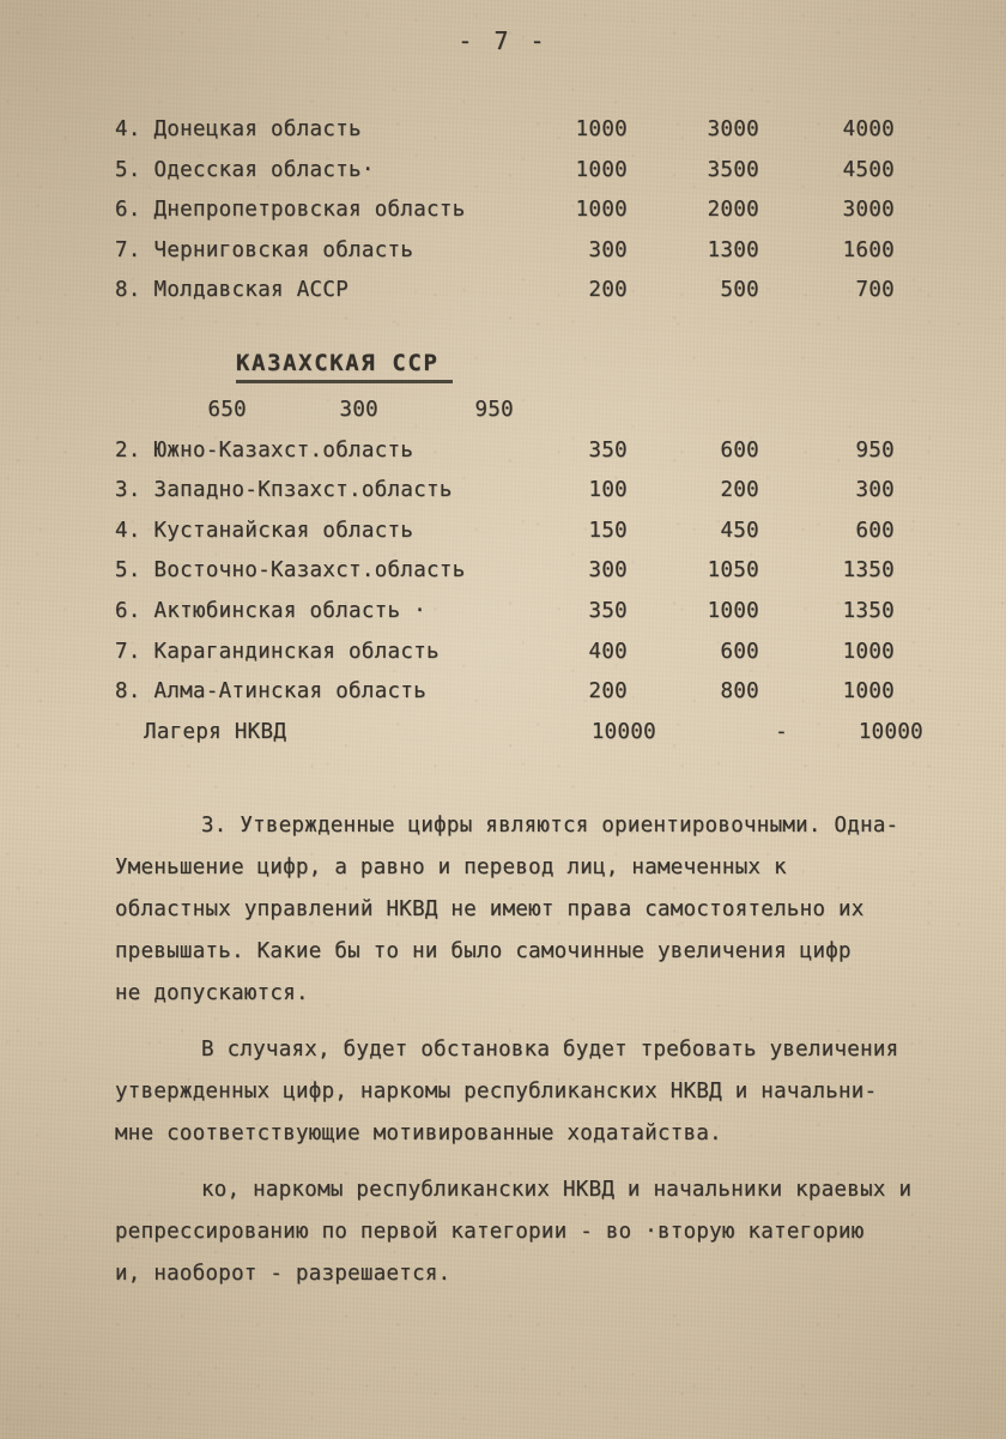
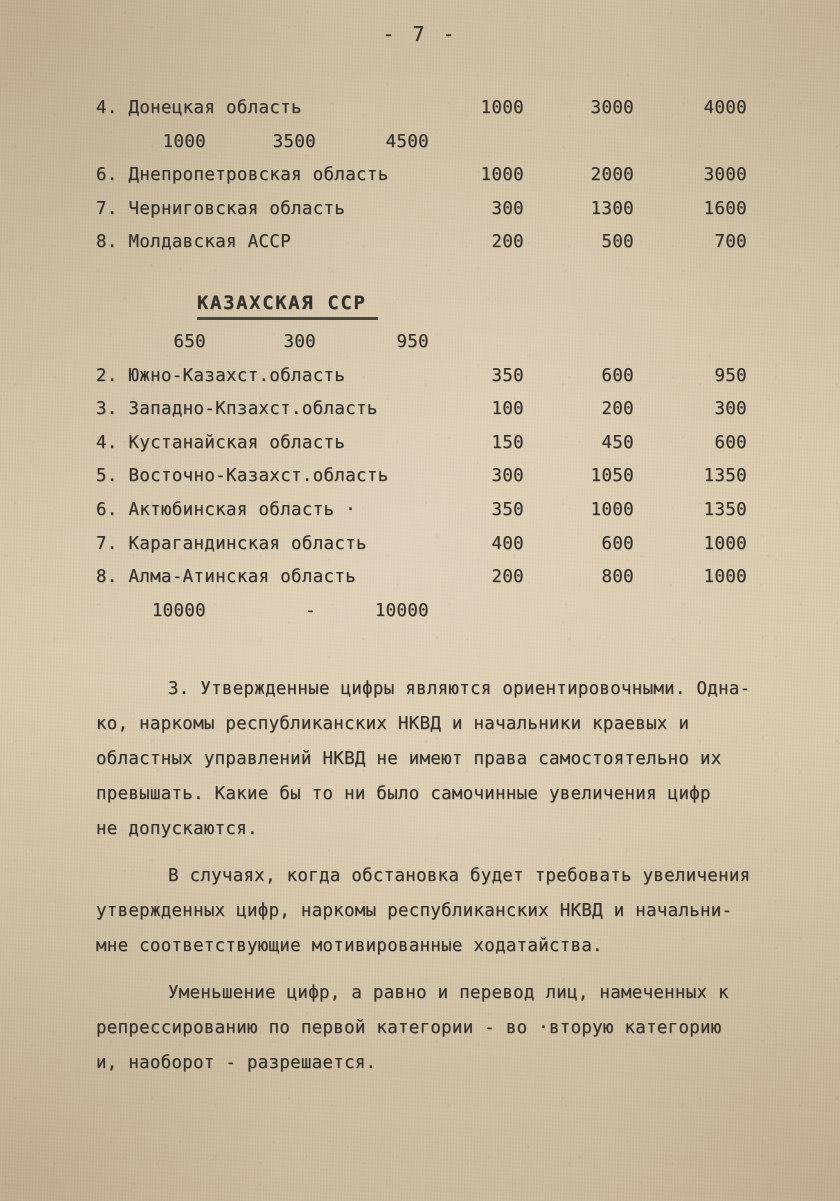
  - 7 -
  4. Донецкая область
  1000
  3000
  4000
- 5. Одесская область·
  1000
  3500
  4500
  6. Днепропетровская область
  1000
  2000
  3000
  7. Черниговская область
  300
  1300
  1600
  8. Молдавская АССР
  200
  500
  700
  КАЗАХСКАЯ ССР
  650
  300
  950
  2. Южно-Казахст.область
  350
  600
  950
  3. Западно-Кпзахст.область
  100
  200
  300
  4. Кустанайская область
  150
  450
  600
  5. Восточно-Казахст.область
  300
  1050
  1350
  6. Актюбинская область ·
  350
  1000
  1350
  7. Карагандинская область
  400
  600
  1000
  8. Алма-Атинская область
  200
  800
  1000
- Лагеря НКВД
  10000
  -
  10000
  3. Утвержденные цифры являются ориентировочными. Одна-
- Уменьшение цифр, а равно и перевод лиц, намеченных к
+ ко, наркомы республиканских НКВД и начальники краевых и
  областных управлений НКВД не имеют права самостоятельно их
  превышать. Какие бы то ни было самочинные увеличения цифр
  не допускаются.
- В случаях, будет обстановка будет требовать увеличения
+ В случаях, когда обстановка будет требовать увеличения
  утвержденных цифр, наркомы республиканских НКВД и начальни-
  мне соответствующие мотивированные ходатайства.
- ко, наркомы республиканских НКВД и начальники краевых и
+ Уменьшение цифр, а равно и перевод лиц, намеченных к
  репрессированию по первой категории - во ·вторую категорию
  и, наоборот - разрешается.
